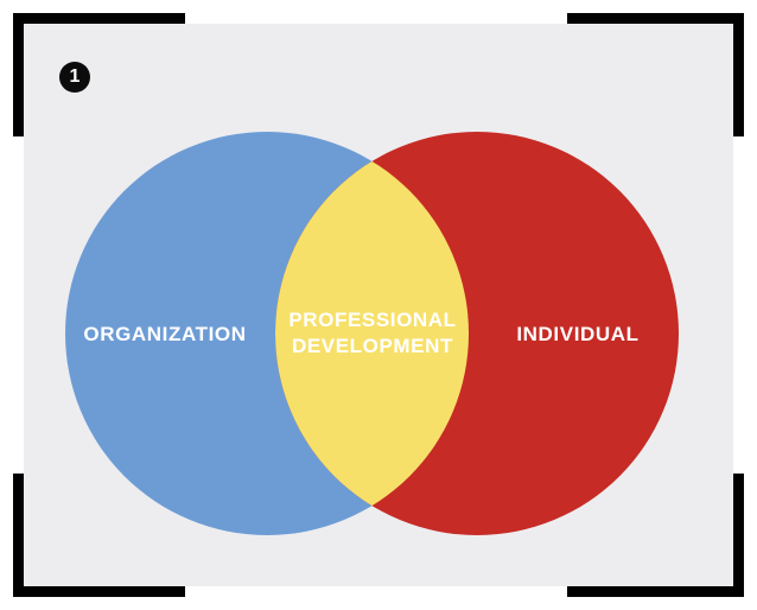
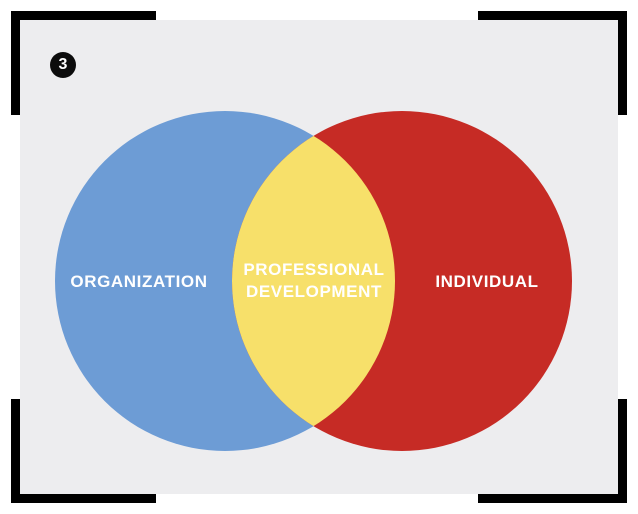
- 1
+ 3
  ORGANIZATION
  INDIVIDUAL
  PROFESSIONAL
  DEVELOPMENT
